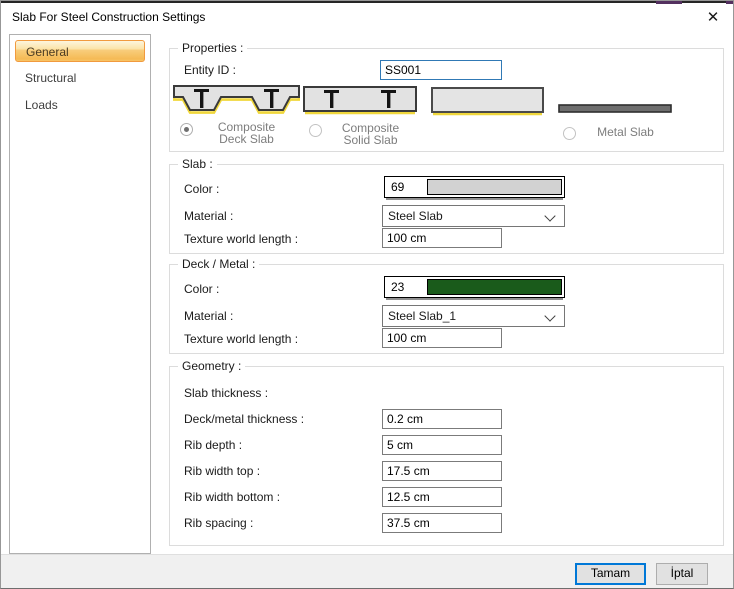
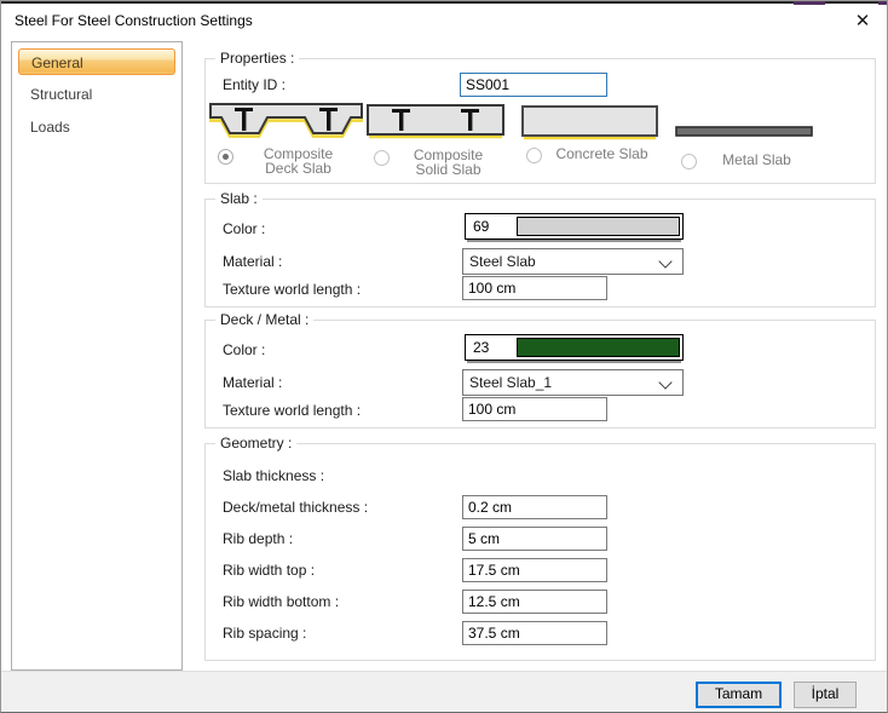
- Slab For Steel Construction Settings
+ Steel For Steel Construction Settings
  ✕
  General
  Structural
  Loads
  Properties :
  Entity ID :
  SS001
  Composite
  Deck Slab
  Composite
  Solid Slab
+ Concrete Slab
  Metal Slab
  Slab :
  Color :
  69
  Material :
  Steel Slab
  Texture world length :
  100 cm
  Deck / Metal :
  Color :
  23
  Material :
  Steel Slab_1
  Texture world length :
  100 cm
  Geometry :
  Slab thickness :
  Deck/metal thickness :
  0.2 cm
  Rib depth :
  5 cm
  Rib width top :
  17.5 cm
  Rib width bottom :
  12.5 cm
  Rib spacing :
  37.5 cm
  Tamam
  İptal
